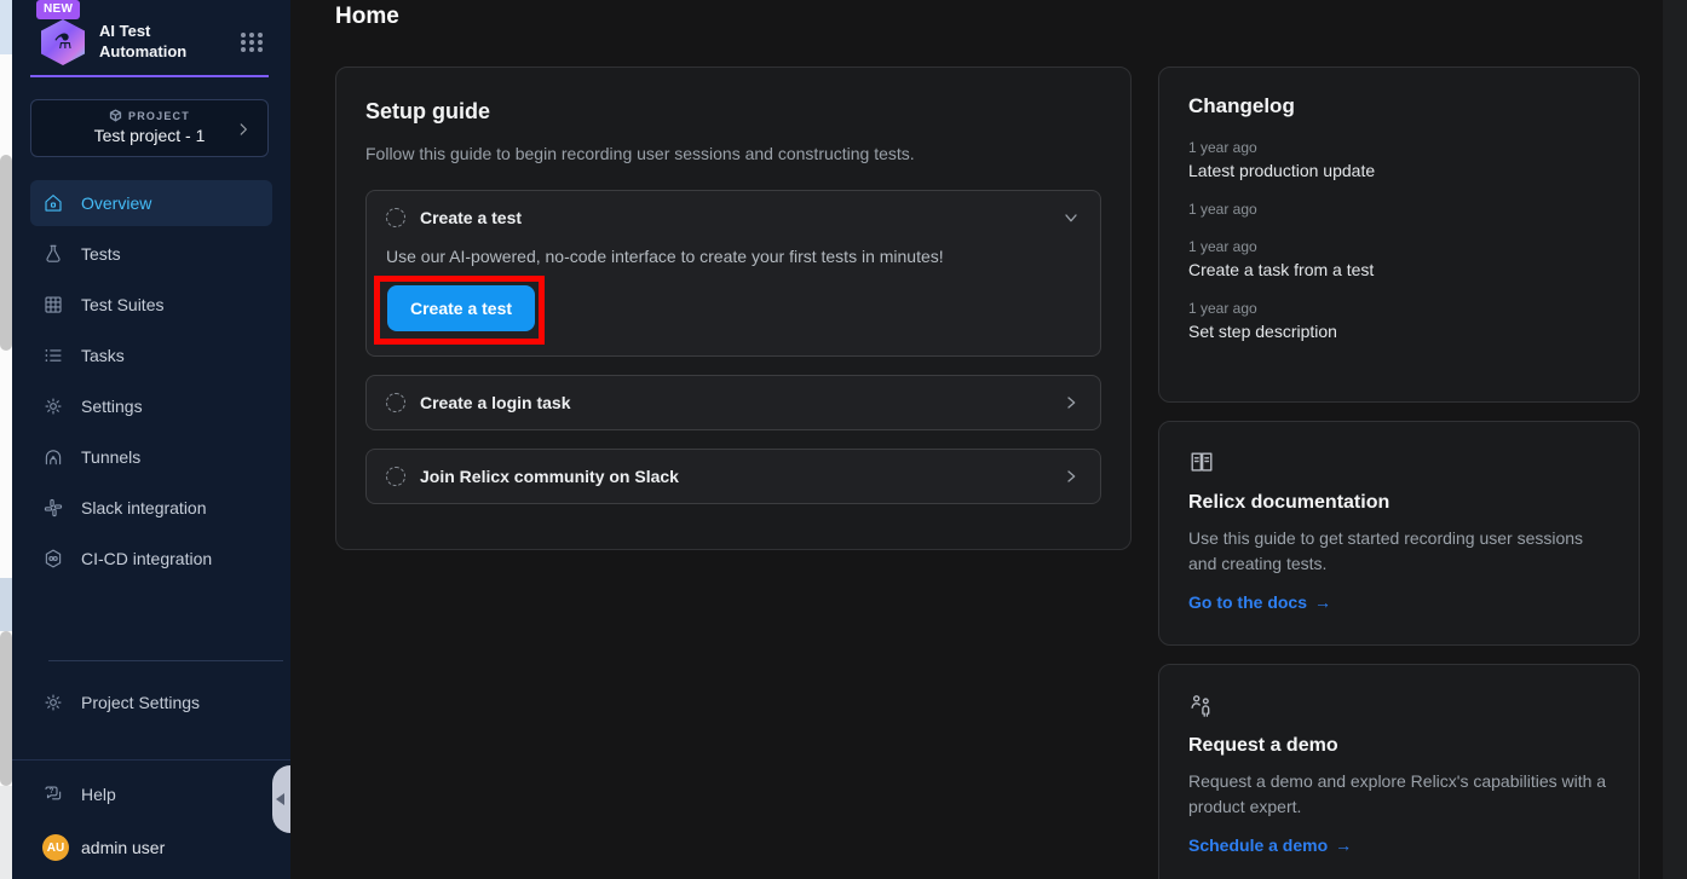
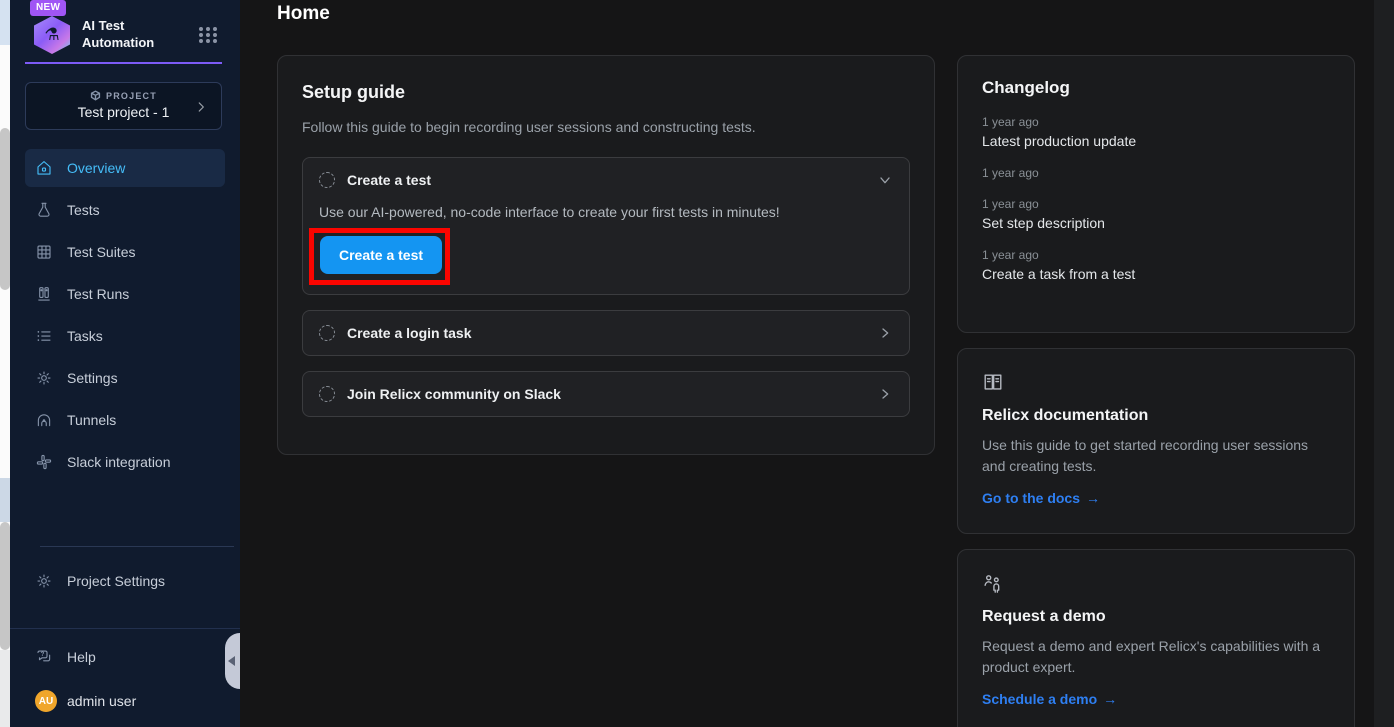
  NEW
  AI Test Automation
  PROJECT
  Test project - 1
  Overview
  Tests
  Test Suites
+ Test Runs
  Tasks
  Settings
  Tunnels
  Slack integration
- CI-CD integration
  Project Settings
  Help
  AU
  admin user
  Home
  Setup guide
  Follow this guide to begin recording user sessions and constructing tests.
  Create a test
  Use our AI-powered, no-code interface to create your first tests in minutes!
  Create a test
  Create a login task
  Join Relicx community on Slack
  Changelog
  1 year ago
  Latest production update
  1 year ago
  1 year ago
- Create a task from a test
+ Set step description
  1 year ago
- Set step description
+ Create a task from a test
  Relicx documentation
  Use this guide to get started recording user sessions and creating tests.
  Go to the docs
  →
  Request a demo
- Request a demo and explore Relicx's capabilities with a product expert.
+ Request a demo and expert Relicx's capabilities with a product expert.
  Schedule a demo
  →
